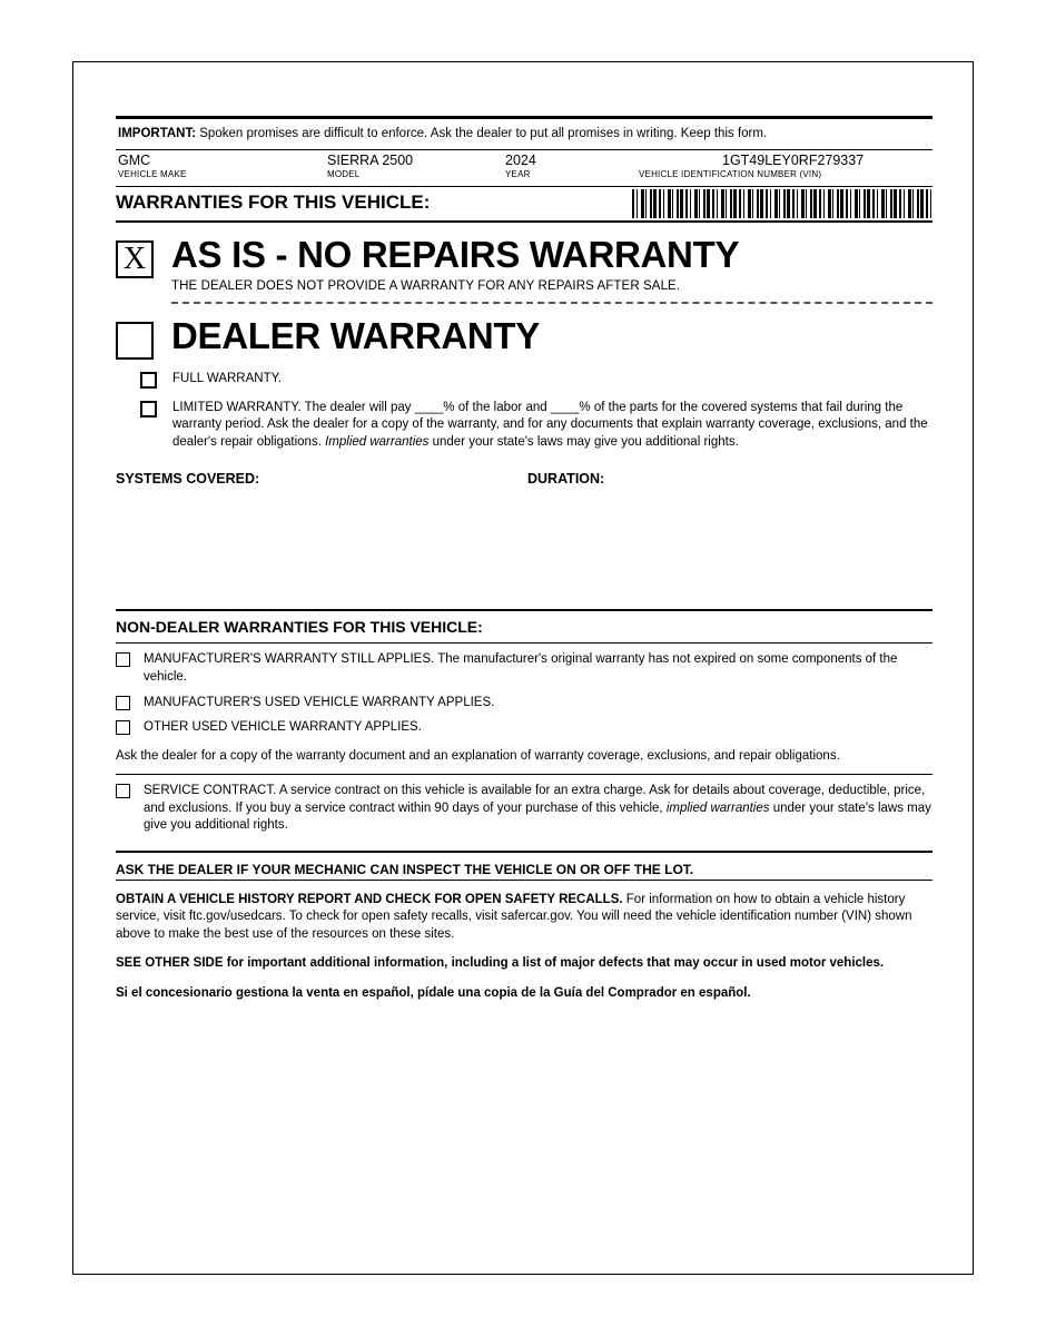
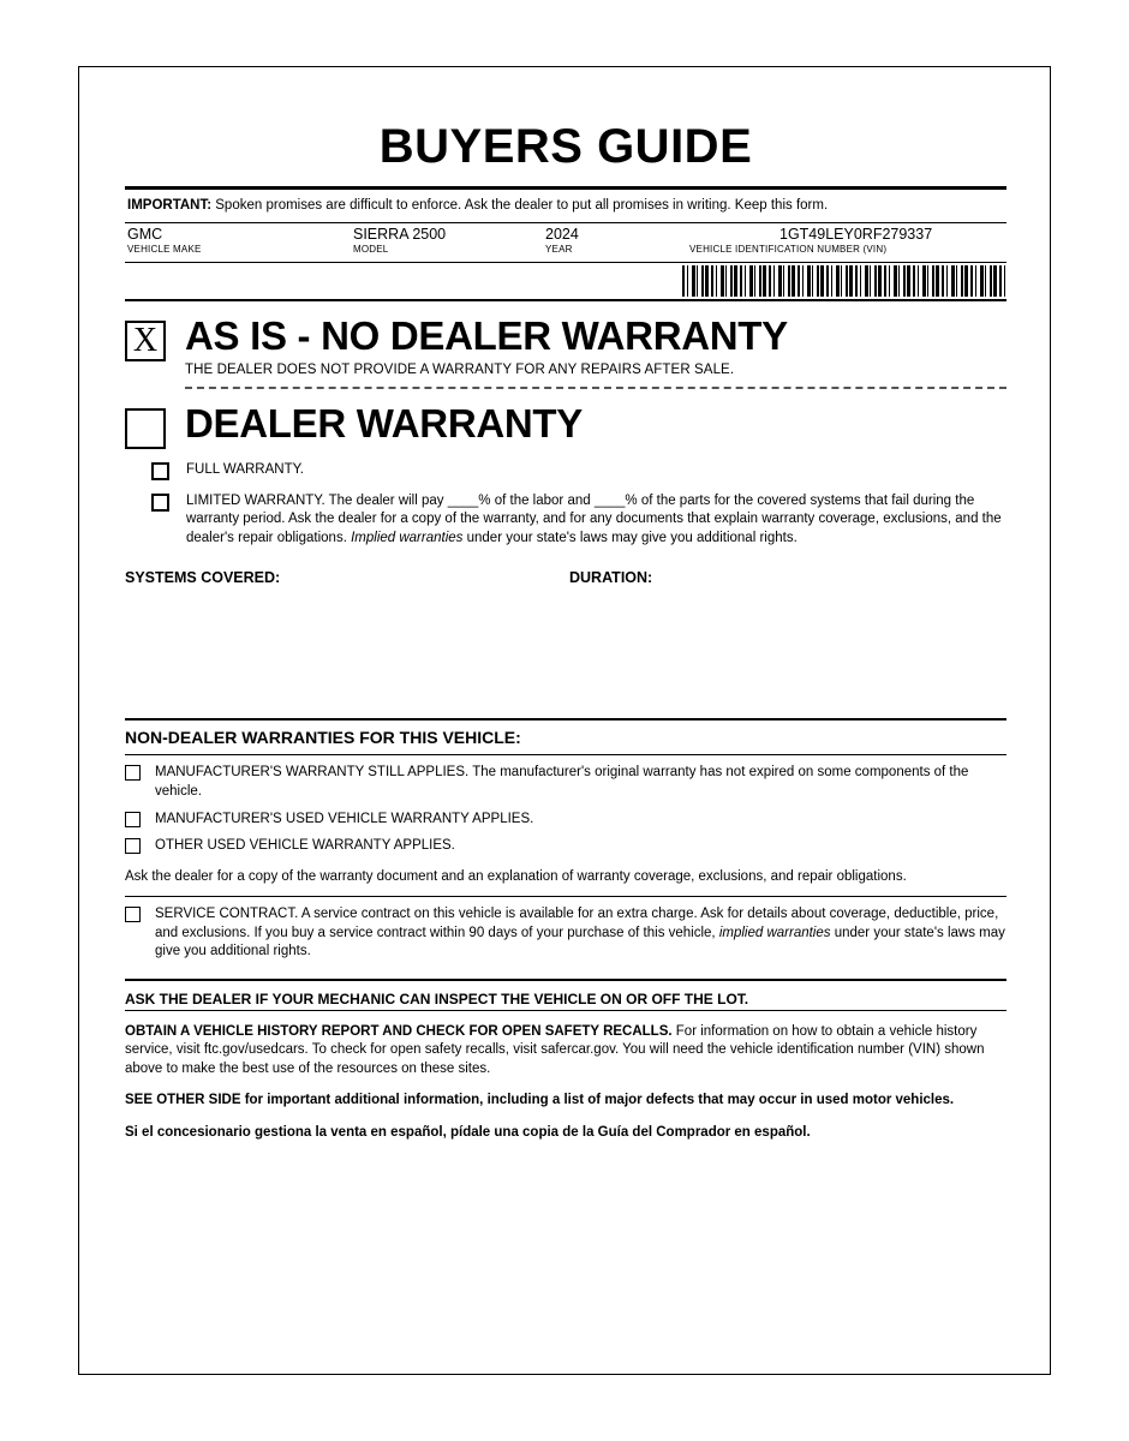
+ BUYERS GUIDE
  IMPORTANT: Spoken promises are difficult to enforce. Ask the dealer to put all promises in writing. Keep this form.
  GMC
  VEHICLE MAKE
  SIERRA 2500
  MODEL
  2024
  YEAR
  1GT49LEY0RF279337
  VEHICLE IDENTIFICATION NUMBER (VIN)
- WARRANTIES FOR THIS VEHICLE:
  X
- AS IS - NO REPAIRS WARRANTY
+ AS IS - NO DEALER WARRANTY
  THE DEALER DOES NOT PROVIDE A WARRANTY FOR ANY REPAIRS AFTER SALE.
  DEALER WARRANTY
  FULL WARRANTY.
  LIMITED WARRANTY. The dealer will pay ____% of the labor and ____% of the parts for the covered systems that fail during the warranty period. Ask the dealer for a copy of the warranty, and for any documents that explain warranty coverage, exclusions, and the dealer's repair obligations. Implied warranties under your state's laws may give you additional rights.
  SYSTEMS COVERED:
  DURATION:
  NON-DEALER WARRANTIES FOR THIS VEHICLE:
  MANUFACTURER'S WARRANTY STILL APPLIES. The manufacturer's original warranty has not expired on some components of the vehicle.
  MANUFACTURER'S USED VEHICLE WARRANTY APPLIES.
  OTHER USED VEHICLE WARRANTY APPLIES.
  Ask the dealer for a copy of the warranty document and an explanation of warranty coverage, exclusions, and repair obligations.
  SERVICE CONTRACT. A service contract on this vehicle is available for an extra charge. Ask for details about coverage, deductible, price, and exclusions. If you buy a service contract within 90 days of your purchase of this vehicle, implied warranties under your state's laws may give you additional rights.
  ASK THE DEALER IF YOUR MECHANIC CAN INSPECT THE VEHICLE ON OR OFF THE LOT.
  OBTAIN A VEHICLE HISTORY REPORT AND CHECK FOR OPEN SAFETY RECALLS. For information on how to obtain a vehicle history service, visit ftc.gov/usedcars. To check for open safety recalls, visit safercar.gov. You will need the vehicle identification number (VIN) shown above to make the best use of the resources on these sites.
  SEE OTHER SIDE for important additional information, including a list of major defects that may occur in used motor vehicles.
  Si el concesionario gestiona la venta en español, pídale una copia de la Guía del Comprador en español.
